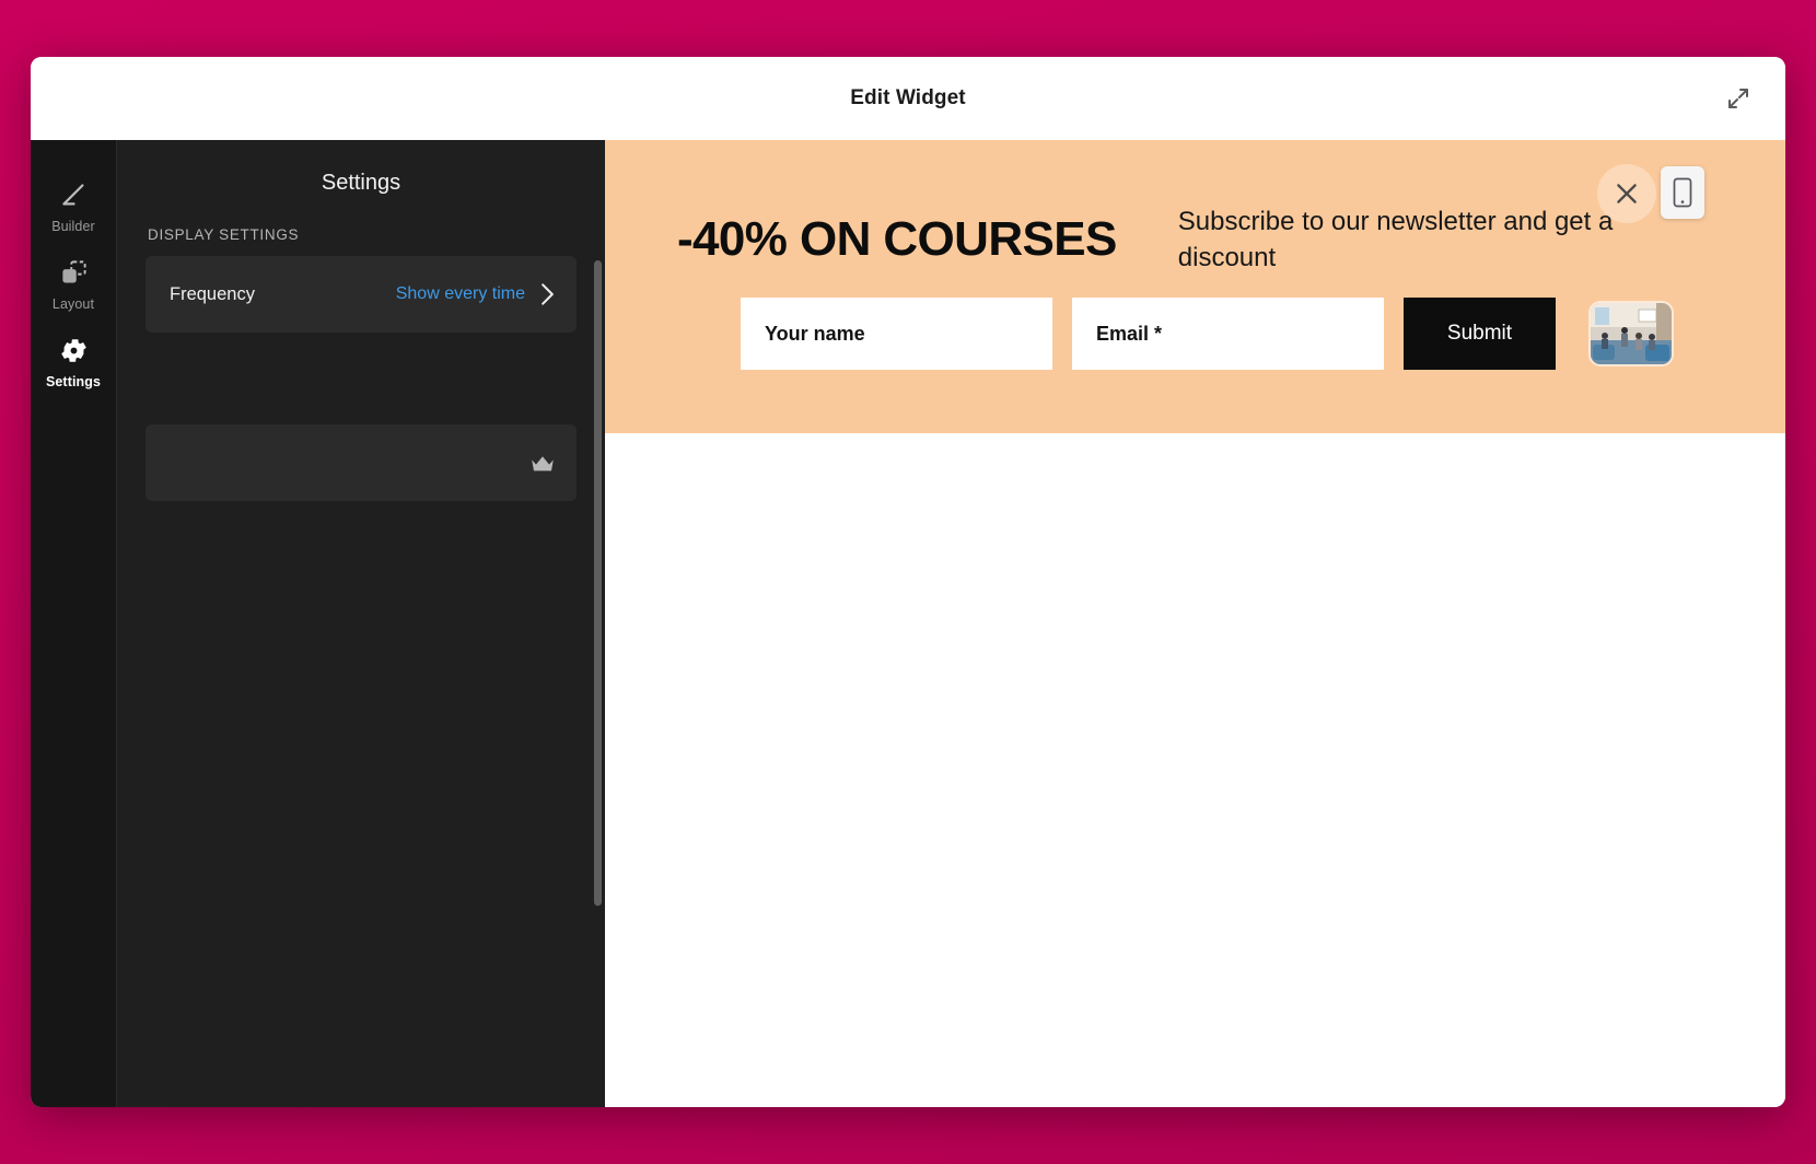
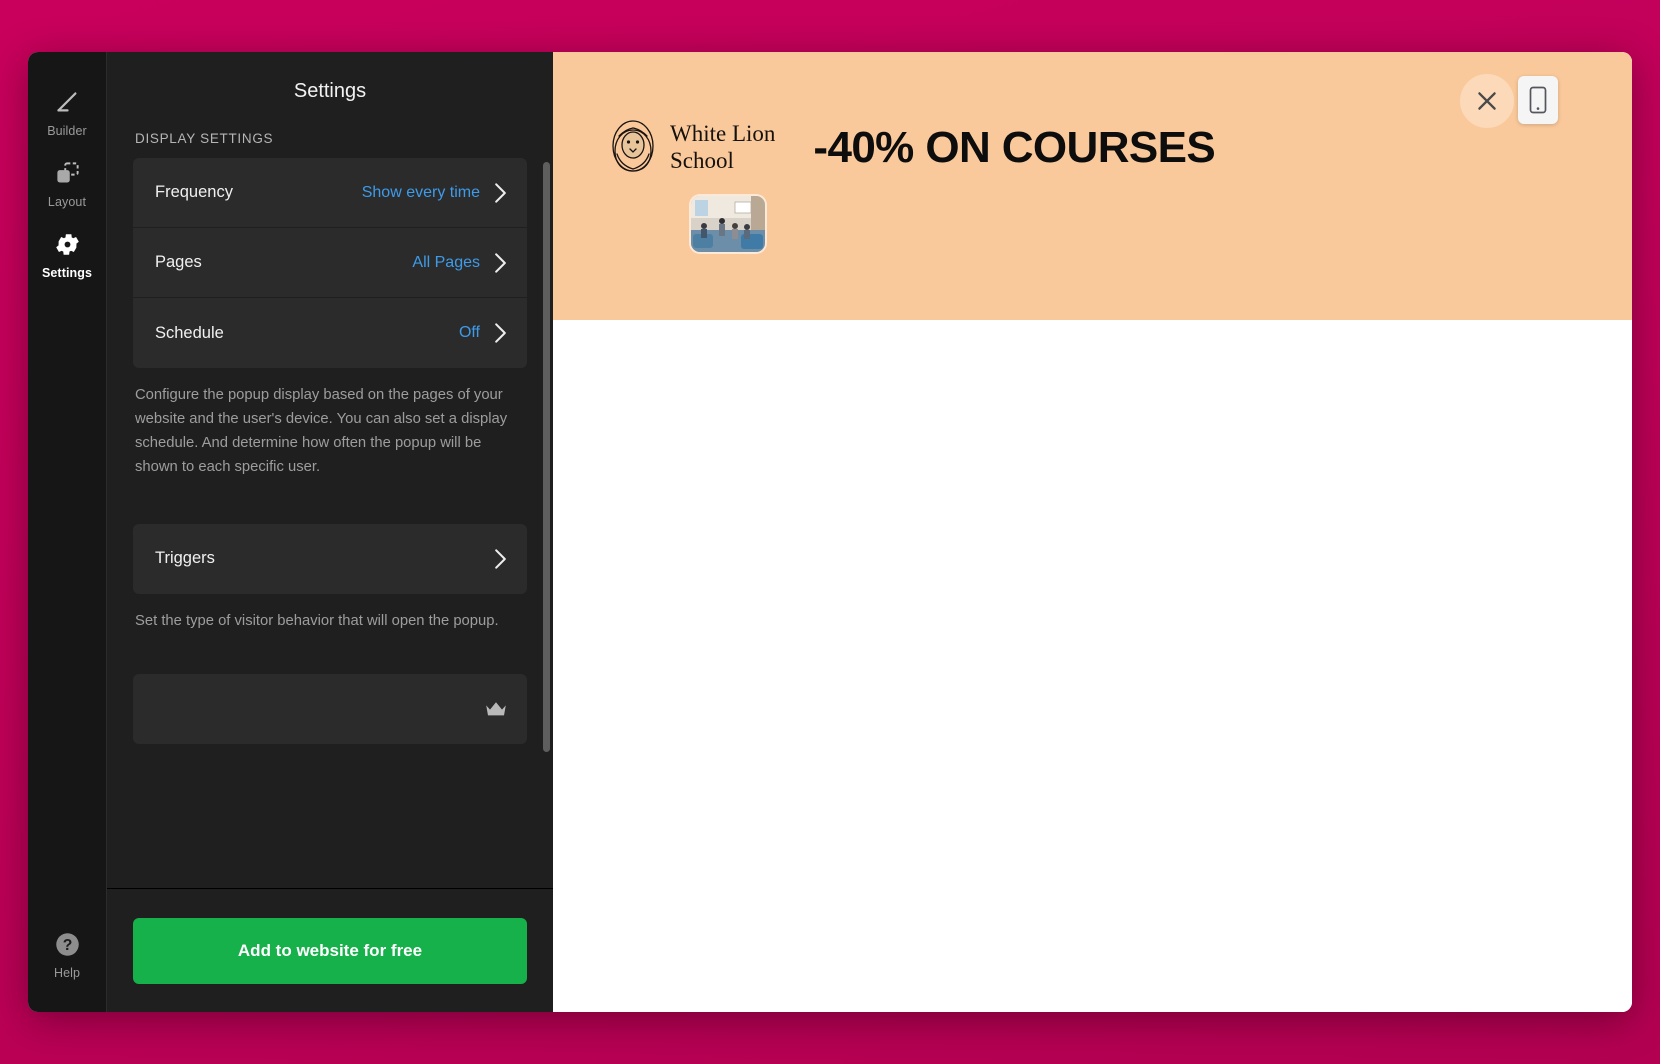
- Edit Widget
  Builder
  Layout
  Settings
+ ?
+ Help
  Settings
  DISPLAY SETTINGS
  Frequency
  Show every time
+ Pages
+ All Pages
+ Schedule
+ Off
+ Configure the popup display based on the pages of your website and the user's device. You can also set a display schedule. And determine how often the popup will be shown to each specific user.
+ Triggers
+ Set the type of visitor behavior that will open the popup.
+ Add to website for free
+ White Lion
+ School
  -40% ON COURSES
- Subscribe to our newsletter and get a discount
- Your name
- Email *
- Submit
